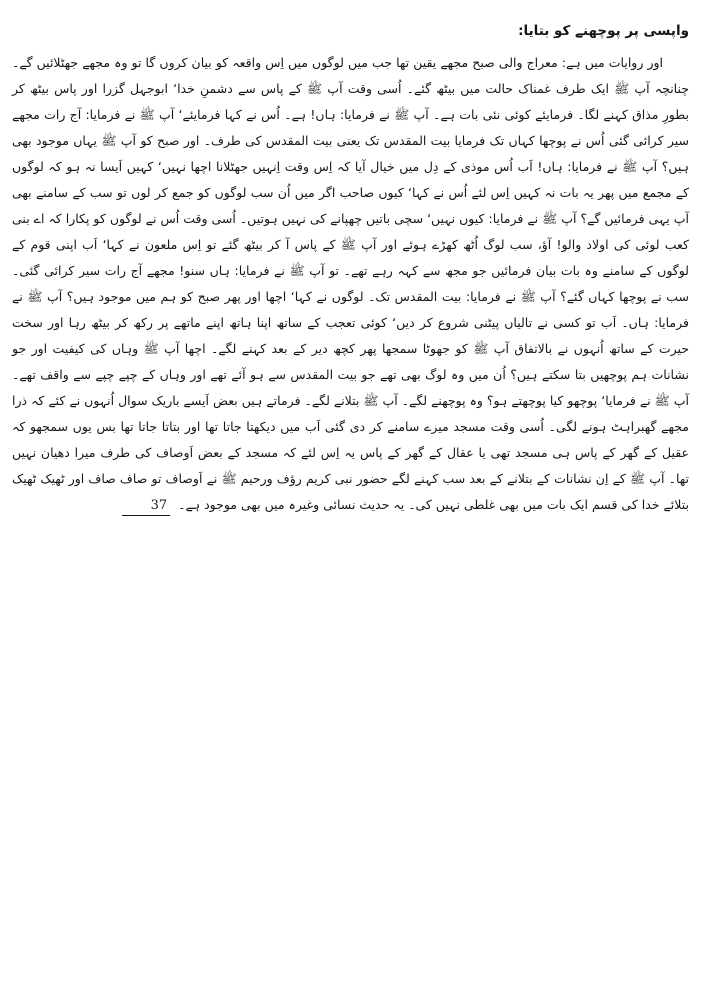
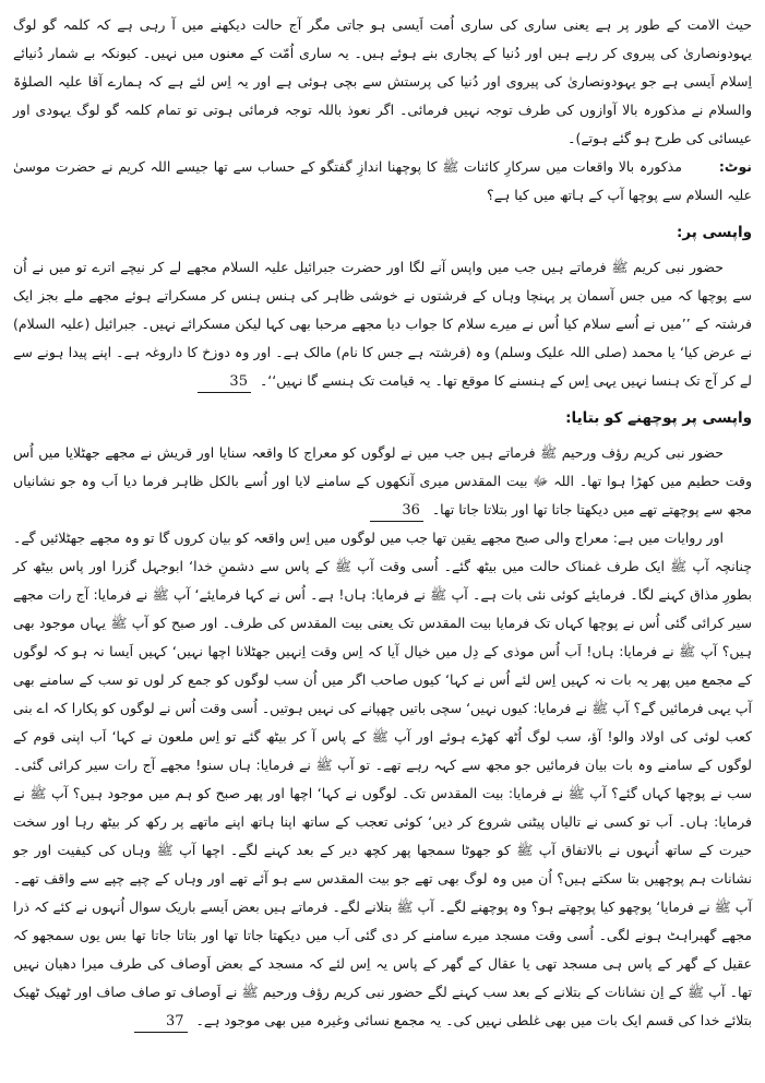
+ حیث الامت کے طور پر ہے یعنی ساری کی ساری اُمت اَیسی ہو جاتی مگر آج حالت دیکھنے میں آ رہی ہے کہ کلمہ گو لوگ یہودونصاریٰ کی پیروی کر رہے ہیں اور دُنیا کے پجاری بنے ہوئے ہیں۔ یہ ساری اُمّت کے معنوں میں نہیں۔ کیونکہ بے شمار دُنیائے اِسلام اَیسی ہے جو یہودونصاریٰ کی پیروی اور دُنیا کی پرستش سے بچی ہوئی ہے اور یہ اِس لئے ہے کہ ہمارے آقا علیہ الصلوٰۃ والسلام نے مذکورہ بالا آوازوں کی طرف توجہ نہیں فرمائی۔ اگر نعوذ باللہ توجہ فرمائی ہوتی تو تمام کلمہ گو لوگ یہودی اور عیسائی کی طرح ہو گئے ہوتے)۔
+ نوٹ:مذکورہ بالا واقعات میں سرکارِ کائنات ﷺ کا پوچھنا اندازِ گفتگو کے حساب سے تھا جیسے اللہ کریم نے حضرت موسیٰ علیہ السلام سے پوچھا آپ کے ہاتھ میں کیا ہے؟
+ واپسی پر:
+ حضور نبی کریم ﷺ فرماتے ہیں جب میں واپس آنے لگا اور حضرت جبرائیل علیہ السلام مجھے لے کر نیچے اترے تو میں نے اُن سے پوچھا کہ میں جس آسمان پر پہنچا وہاں کے فرشتوں نے خوشی ظاہر کی ہنس ہنس کر مسکراتے ہوئے مجھے ملے بجز ایک فرشتہ کے ’’میں نے اُسے سلام کیا اُس نے میرے سلام کا جواب دیا مجھے مرحبا بھی کہا لیکن مسکرائے نہیں۔ جبرائیل (علیہ السلام) نے عرض کیا‘ یا محمد (صلی اللہ علیک وسلم) وہ (فرشتہ ہے جس کا نام) مالک ہے۔ اور وہ دوزخ کا داروغہ ہے۔ اپنے پیدا ہونے سے لے کر آج تک ہنسا نہیں یہی اِس کے ہنسنے کا موقع تھا۔ یہ قیامت تک ہنسے گا نہیں‘‘۔ 35
  واپسی پر پوچھنے کو بتایا:
+ حضور نبی کریم رؤف ورحیم ﷺ فرماتے ہیں جب میں نے لوگوں کو معراج کا واقعہ سنایا اور قریش نے مجھے جھٹلایا میں اُس وقت حطیم میں کھڑا ہوا تھا۔ اللہ ﷻ بیت المقدس میری آنکھوں کے سامنے لایا اور اُسے بالکل ظاہر فرما دیا اَب وہ جو نشانیاں مجھ سے پوچھتے تھے میں دیکھتا جاتا تھا اور بتلاتا جاتا تھا۔ 36
- اور روایات میں ہے: معراج والی صبح مجھے یقین تھا جب میں لوگوں میں اِس واقعہ کو بیان کروں گا تو وہ مجھے جھٹلائیں گے۔ چنانچہ آپ ﷺ ایک طرف غمناک حالت میں بیٹھ گئے۔ اُسی وقت آپ ﷺ کے پاس سے دشمنِ خدا‘ ابوجہل گزرا اور پاس بیٹھ کر بطورِ مذاق کہنے لگا۔ فرمایئے کوئی نئی بات ہے۔ آپ ﷺ نے فرمایا: ہاں! ہے۔ اُس نے کہا فرمایئے‘ آپ ﷺ نے فرمایا: آج رات مجھے سیر کرائی گئی اُس نے پوچھا کہاں تک فرمایا بیت المقدس تک یعنی بیت المقدس کی طرف۔ اور صبح کو آپ ﷺ یہاں موجود بھی ہیں؟ آپ ﷺ نے فرمایا: ہاں! اَب اُس موذی کے دِل میں خیال آیا کہ اِس وقت اِنہیں جھٹلانا اچھا نہیں‘ کہیں اَیسا نہ ہو کہ لوگوں کے مجمع میں پھر یہ بات نہ کہیں اِس لئے اُس نے کہا‘ کیوں صاحب اگر میں اُن سب لوگوں کو جمع کر لوں تو سب کے سامنے بھی آپ یہی فرمائیں گے؟ آپ ﷺ نے فرمایا: کیوں نہیں‘ سچی باتیں چھپانے کی نہیں ہوتیں۔ اُسی وقت اُس نے لوگوں کو پکارا کہ اے بنی کعب لوئی کی اولاد والو! آؤ، سب لوگ اُٹھ کھڑے ہوئے اور آپ ﷺ کے پاس آ کر بیٹھ گئے تو اِس ملعون نے کہا‘ اَب اپنی قوم کے لوگوں کے سامنے وہ بات بیان فرمائیں جو مجھ سے کہہ رہے تھے۔ تو آپ ﷺ نے فرمایا: ہاں سنو! مجھے آج رات سیر کرائی گئی۔ سب نے پوچھا کہاں گئے؟ آپ ﷺ نے فرمایا: بیت المقدس تک۔ لوگوں نے کہا‘ اچھا اور پھر صبح کو ہم میں موجود ہیں؟ آپ ﷺ نے فرمایا: ہاں۔ اَب تو کسی نے تالیاں پیٹنی شروع کر دیں‘ کوئی تعجب کے ساتھ اپنا ہاتھ اپنے ماتھے پر رکھ کر بیٹھ رہا اور سخت حیرت کے ساتھ اُنہوں نے بالاتفاق آپ ﷺ کو جھوٹا سمجھا پھر کچھ دیر کے بعد کہنے لگے۔ اچھا آپ ﷺ وہاں کی کیفیت اور جو نشانات ہم پوچھیں بتا سکتے ہیں؟ اُن میں وہ لوگ بھی تھے جو بیت المقدس سے ہو آئے تھے اور وہاں کے چپے چپے سے واقف تھے۔ آپ ﷺ نے فرمایا‘ پوچھو کیا پوچھتے ہو؟ وہ پوچھنے لگے۔ آپ ﷺ بتلانے لگے۔ فرماتے ہیں بعض اَیسے باریک سوال اُنہوں نے کئے کہ ذرا مجھے گھبراہٹ ہونے لگی۔ اُسی وقت مسجد میرے سامنے کر دی گئی اَب میں دیکھتا جاتا تھا اور بتاتا جاتا تھا بس یوں سمجھو کہ عقیل کے گھر کے پاس ہی مسجد تھی یا عقال کے گھر کے پاس یہ اِس لئے کہ مسجد کے بعض اَوصاف کی طرف میرا دھیان نہیں تھا۔ آپ ﷺ کے اِن نشانات کے بتلانے کے بعد سب کہنے لگے حضور نبی کریم رؤف ورحیم ﷺ نے اَوصاف تو صاف صاف اور ٹھیک ٹھیک بتلائے خدا کی قسم ایک بات میں بھی غلطی نہیں کی۔ یہ حدیث نسائی وغیرہ میں بھی موجود ہے۔ 37
+ اور روایات میں ہے: معراج والی صبح مجھے یقین تھا جب میں لوگوں میں اِس واقعہ کو بیان کروں گا تو وہ مجھے جھٹلائیں گے۔ چنانچہ آپ ﷺ ایک طرف غمناک حالت میں بیٹھ گئے۔ اُسی وقت آپ ﷺ کے پاس سے دشمنِ خدا‘ ابوجہل گزرا اور پاس بیٹھ کر بطورِ مذاق کہنے لگا۔ فرمایئے کوئی نئی بات ہے۔ آپ ﷺ نے فرمایا: ہاں! ہے۔ اُس نے کہا فرمایئے‘ آپ ﷺ نے فرمایا: آج رات مجھے سیر کرائی گئی اُس نے پوچھا کہاں تک فرمایا بیت المقدس تک یعنی بیت المقدس کی طرف۔ اور صبح کو آپ ﷺ یہاں موجود بھی ہیں؟ آپ ﷺ نے فرمایا: ہاں! اَب اُس موذی کے دِل میں خیال آیا کہ اِس وقت اِنہیں جھٹلانا اچھا نہیں‘ کہیں اَیسا نہ ہو کہ لوگوں کے مجمع میں پھر یہ بات نہ کہیں اِس لئے اُس نے کہا‘ کیوں صاحب اگر میں اُن سب لوگوں کو جمع کر لوں تو سب کے سامنے بھی آپ یہی فرمائیں گے؟ آپ ﷺ نے فرمایا: کیوں نہیں‘ سچی باتیں چھپانے کی نہیں ہوتیں۔ اُسی وقت اُس نے لوگوں کو پکارا کہ اے بنی کعب لوئی کی اولاد والو! آؤ، سب لوگ اُٹھ کھڑے ہوئے اور آپ ﷺ کے پاس آ کر بیٹھ گئے تو اِس ملعون نے کہا‘ اَب اپنی قوم کے لوگوں کے سامنے وہ بات بیان فرمائیں جو مجھ سے کہہ رہے تھے۔ تو آپ ﷺ نے فرمایا: ہاں سنو! مجھے آج رات سیر کرائی گئی۔ سب نے پوچھا کہاں گئے؟ آپ ﷺ نے فرمایا: بیت المقدس تک۔ لوگوں نے کہا‘ اچھا اور پھر صبح کو ہم میں موجود ہیں؟ آپ ﷺ نے فرمایا: ہاں۔ اَب تو کسی نے تالیاں پیٹنی شروع کر دیں‘ کوئی تعجب کے ساتھ اپنا ہاتھ اپنے ماتھے پر رکھ کر بیٹھ رہا اور سخت حیرت کے ساتھ اُنہوں نے بالاتفاق آپ ﷺ کو جھوٹا سمجھا پھر کچھ دیر کے بعد کہنے لگے۔ اچھا آپ ﷺ وہاں کی کیفیت اور جو نشانات ہم پوچھیں بتا سکتے ہیں؟ اُن میں وہ لوگ بھی تھے جو بیت المقدس سے ہو آئے تھے اور وہاں کے چپے چپے سے واقف تھے۔ آپ ﷺ نے فرمایا‘ پوچھو کیا پوچھتے ہو؟ وہ پوچھنے لگے۔ آپ ﷺ بتلانے لگے۔ فرماتے ہیں بعض اَیسے باریک سوال اُنہوں نے کئے کہ ذرا مجھے گھبراہٹ ہونے لگی۔ اُسی وقت مسجد میرے سامنے کر دی گئی اَب میں دیکھتا جاتا تھا اور بتاتا جاتا تھا بس یوں سمجھو کہ عقیل کے گھر کے پاس ہی مسجد تھی یا عقال کے گھر کے پاس یہ اِس لئے کہ مسجد کے بعض اَوصاف کی طرف میرا دھیان نہیں تھا۔ آپ ﷺ کے اِن نشانات کے بتلانے کے بعد سب کہنے لگے حضور نبی کریم رؤف ورحیم ﷺ نے اَوصاف تو صاف صاف اور ٹھیک ٹھیک بتلائے خدا کی قسم ایک بات میں بھی غلطی نہیں کی۔ یہ مجمع نسائی وغیرہ میں بھی موجود ہے۔ 37
